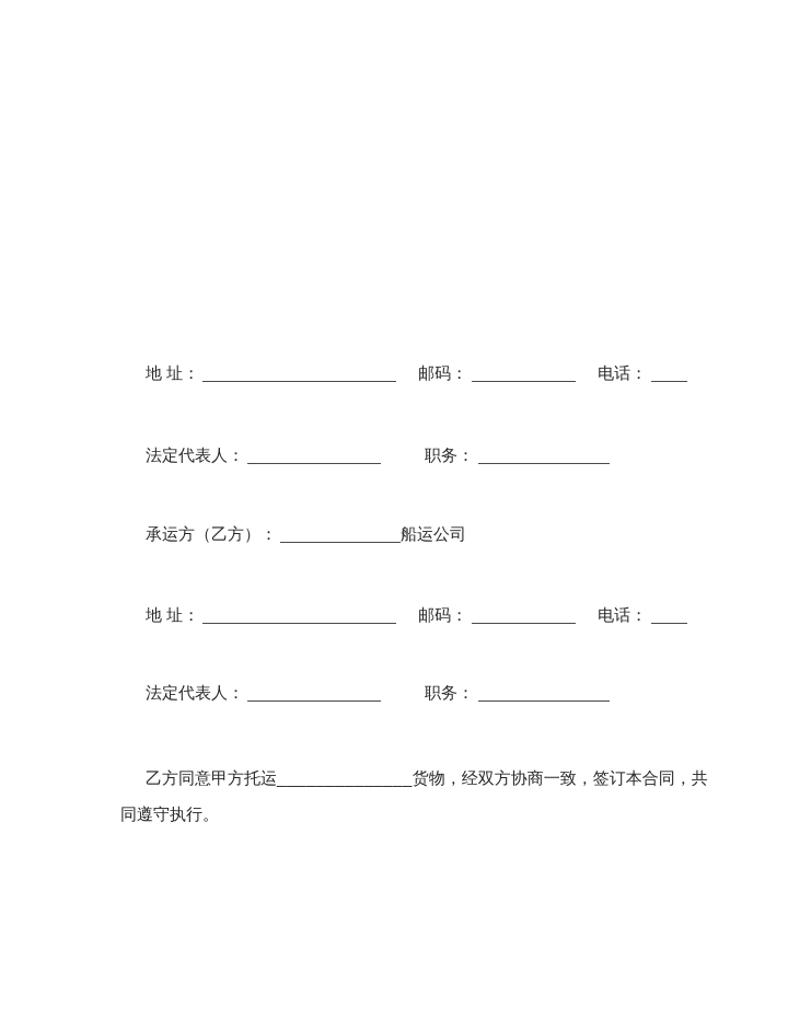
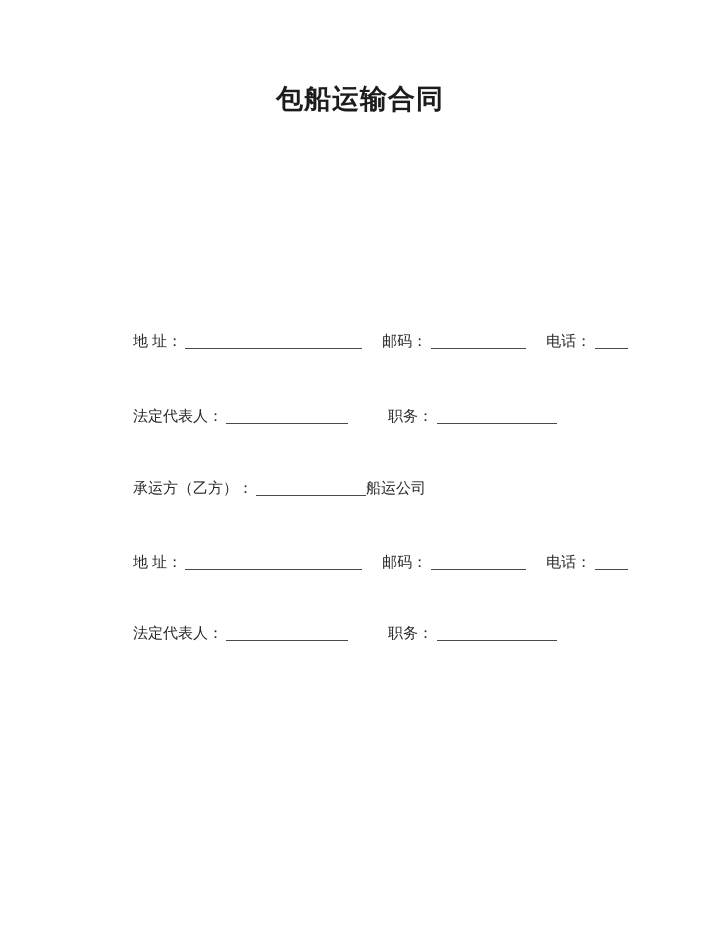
+ 包船运输合同
  地 址： 邮码： 电话：
  法定代表人： 职务：
  承运方（乙方）： 船运公司
  地 址： 邮码： 电话：
  法定代表人： 职务：
- 乙方同意甲方托运______________货物，经双方协商一致，签订本合同，共
- 同遵守执行。
